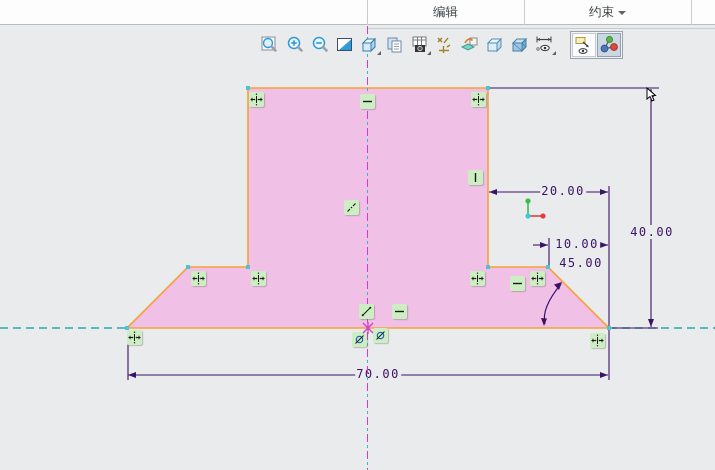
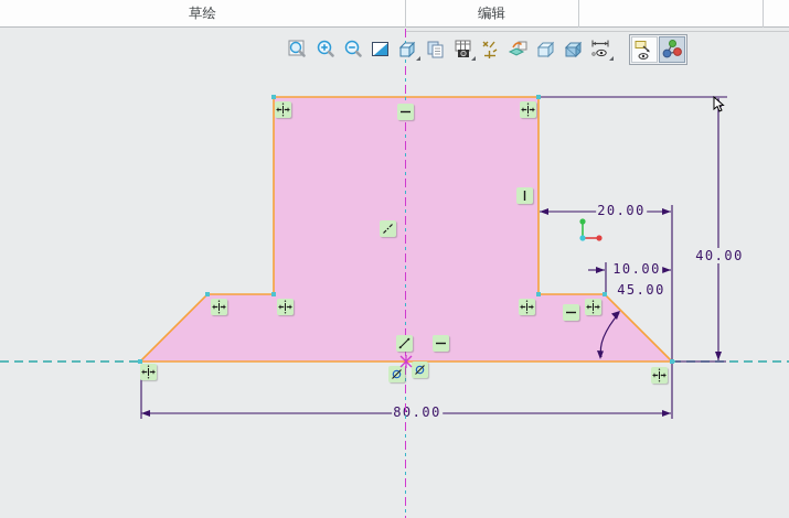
+ 草绘
  编辑
- 约束
  20.00
  10.00
  40.00
  45.00
- 70.00
+ 80.00
